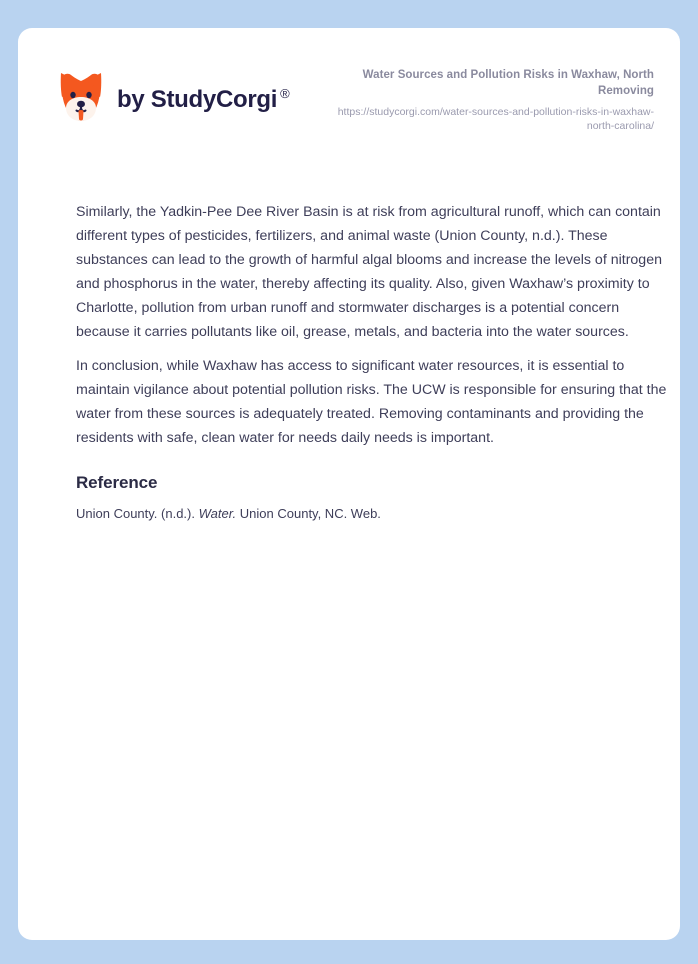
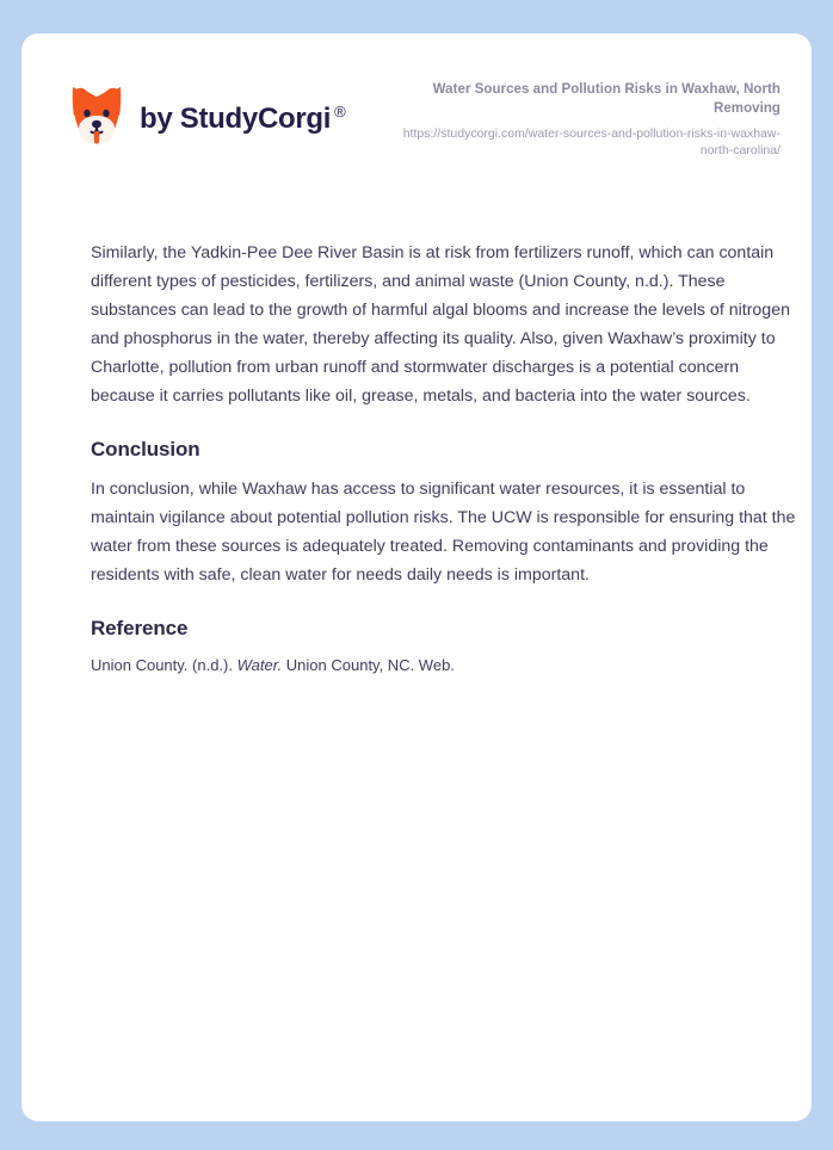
  by StudyCorgi ®
  Water Sources and Pollution Risks in Waxhaw, North Removing
  https://studycorgi.com/water-sources-and-pollution-risks-in-waxhaw-north-carolina/
- Similarly, the Yadkin-Pee Dee River Basin is at risk from agricultural runoff, which can contain different types of pesticides, fertilizers, and animal waste (Union County, n.d.). These substances can lead to the growth of harmful algal blooms and increase the levels of nitrogen and phosphorus in the water, thereby affecting its quality. Also, given Waxhaw’s proximity to Charlotte, pollution from urban runoff and stormwater discharges is a potential concern because it carries pollutants like oil, grease, metals, and bacteria into the water sources.
+ Similarly, the Yadkin-Pee Dee River Basin is at risk from fertilizers runoff, which can contain different types of pesticides, fertilizers, and animal waste (Union County, n.d.). These substances can lead to the growth of harmful algal blooms and increase the levels of nitrogen and phosphorus in the water, thereby affecting its quality. Also, given Waxhaw’s proximity to Charlotte, pollution from urban runoff and stormwater discharges is a potential concern because it carries pollutants like oil, grease, metals, and bacteria into the water sources.
+ Conclusion
  In conclusion, while Waxhaw has access to significant water resources, it is essential to maintain vigilance about potential pollution risks. The UCW is responsible for ensuring that the water from these sources is adequately treated. Removing contaminants and providing the residents with safe, clean water for needs daily needs is important.
  Reference
  Union County. (n.d.). Water. Union County, NC. Web.
